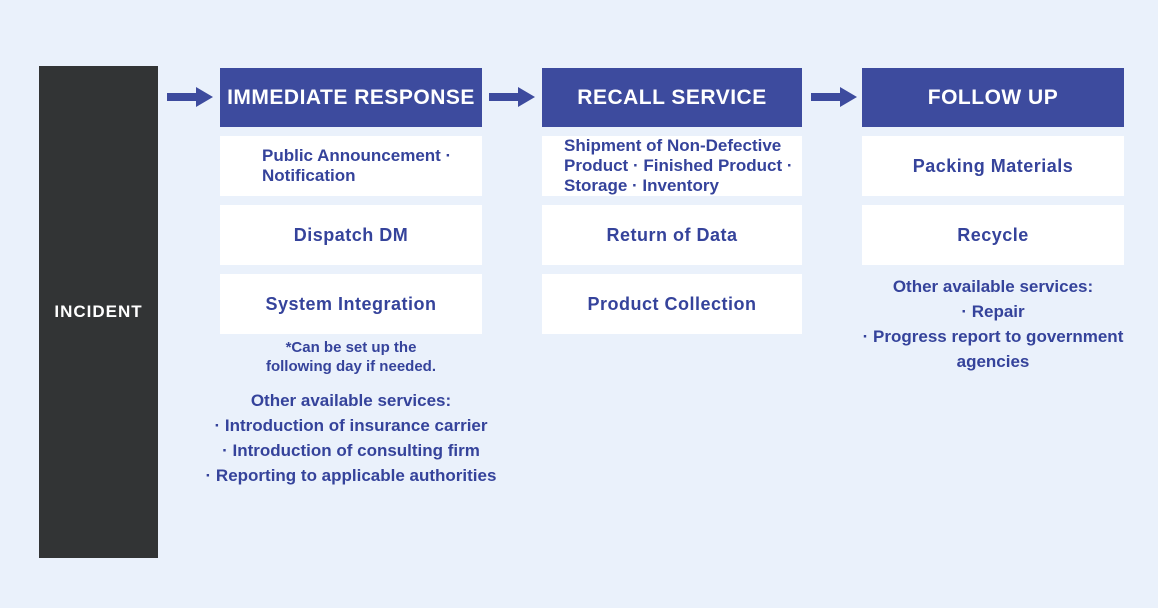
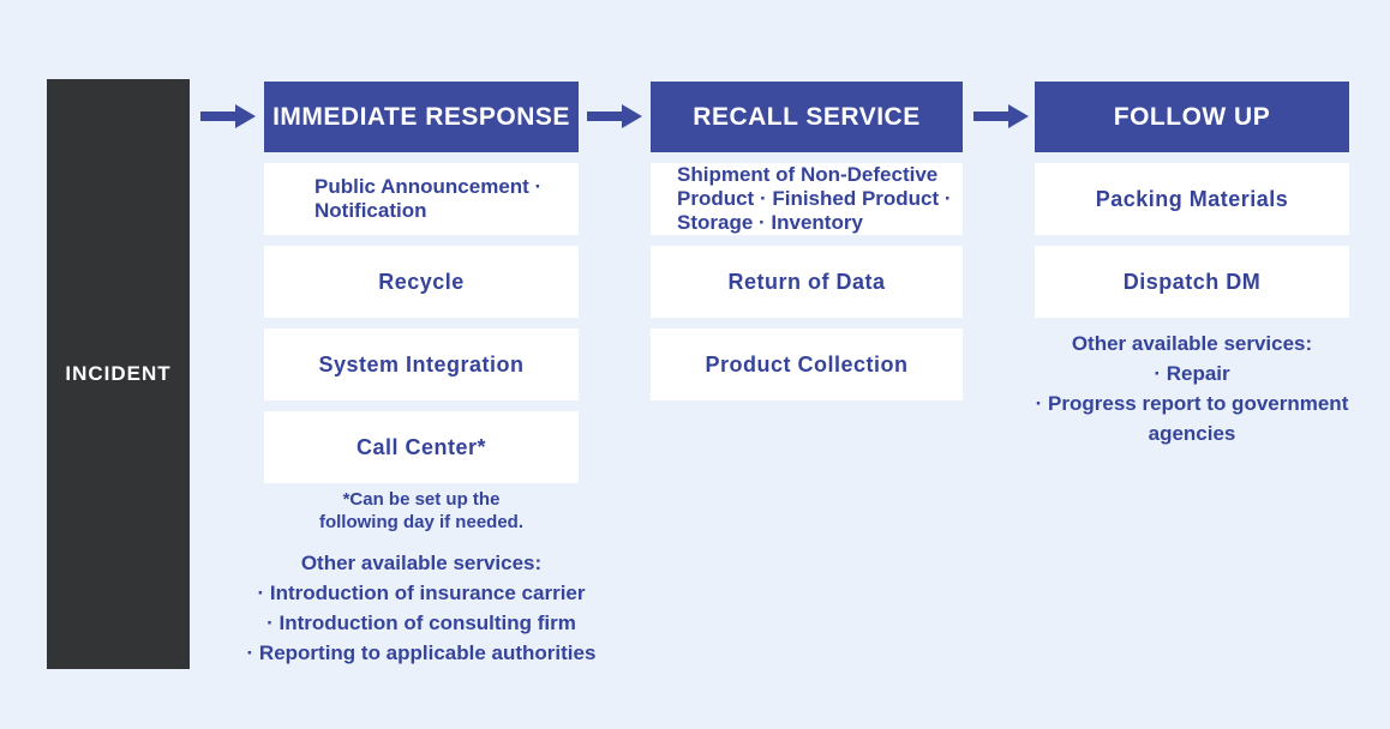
  INCIDENT
  IMMEDIATE RESPONSE
  Public Announcement ·
  Notification
- Dispatch DM
+ Recycle
  System Integration
+ Call Center*
  *Can be set up the
  following day if needed.
  Other available services:
  · Introduction of insurance carrier
  · Introduction of consulting firm
  · Reporting to applicable authorities
  RECALL SERVICE
  Shipment of Non-Defective
  Product · Finished Product ·
  Storage · Inventory
  Return of Data
  Product Collection
  FOLLOW UP
  Packing Materials
- Recycle
+ Dispatch DM
  Other available services:
  · Repair
  · Progress report to government agencies
